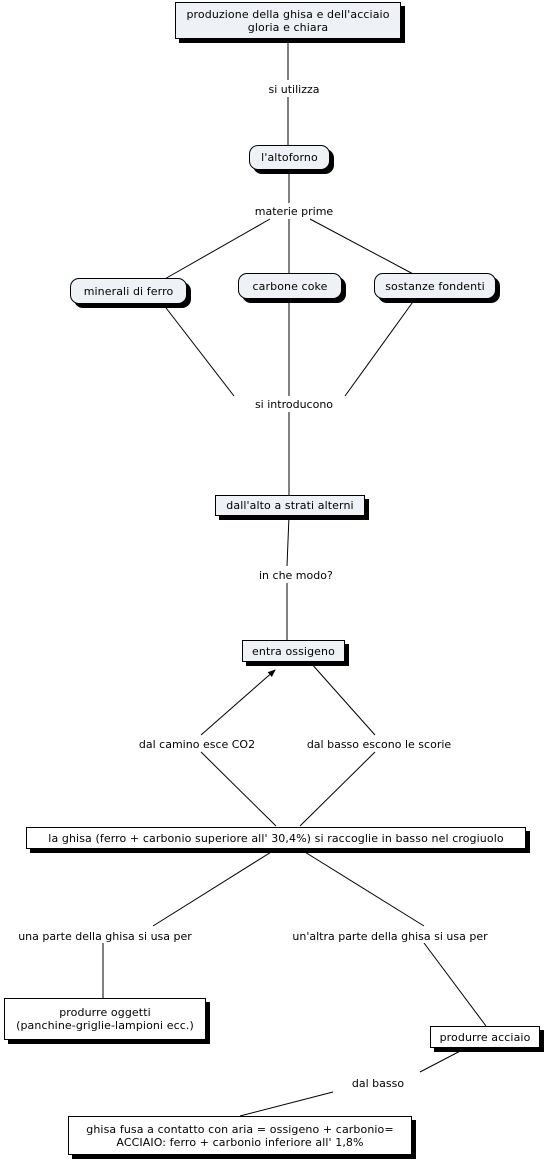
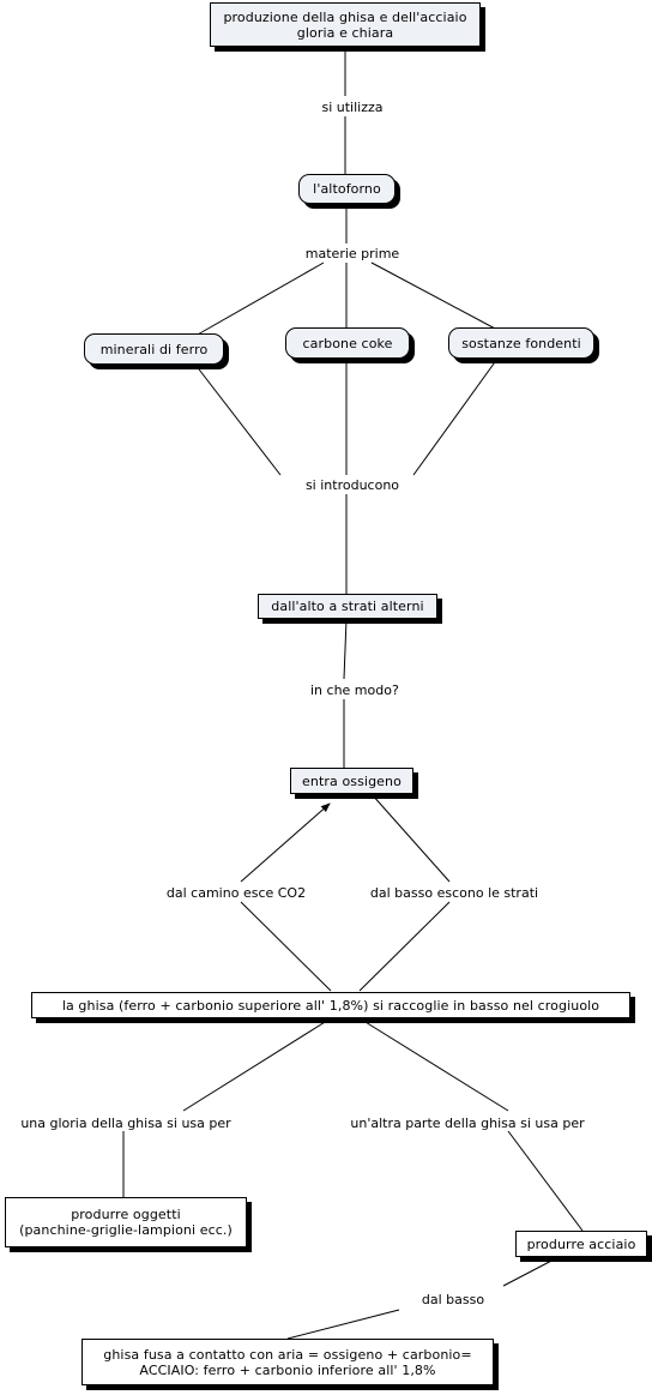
  produzione della ghisa e dell'acciaio
  gloria e chiara
  l'altoforno
  minerali di ferro
  carbone coke
  sostanze fondenti
  dall'alto a strati alterni
  entra ossigeno
- la ghisa (ferro + carbonio superiore all' 30,4%) si raccoglie in basso nel crogiuolo
+ la ghisa (ferro + carbonio superiore all' 1,8%) si raccoglie in basso nel crogiuolo
  produrre oggetti
  (panchine-griglie-lampioni ecc.)
  produrre acciaio
  ghisa fusa a contatto con aria = ossigeno + carbonio=
  ACCIAIO: ferro + carbonio inferiore all' 1,8%
  si utilizza
  materie prime
  si introducono
  in che modo?
  dal camino esce CO2
- dal basso escono le scorie
+ dal basso escono le strati
- una parte della ghisa si usa per
+ una gloria della ghisa si usa per
  un'altra parte della ghisa si usa per
  dal basso
